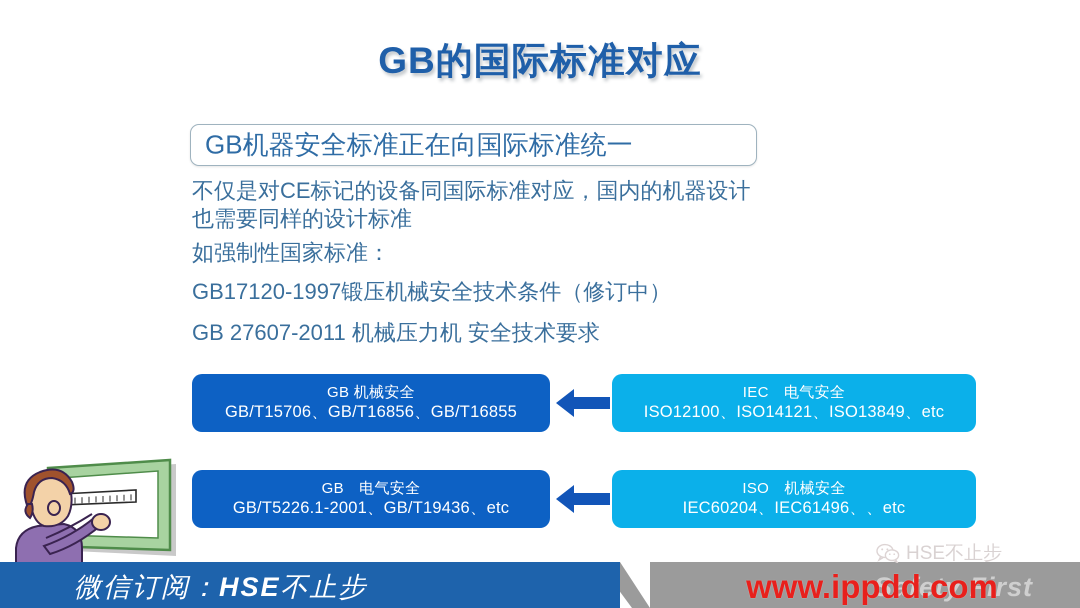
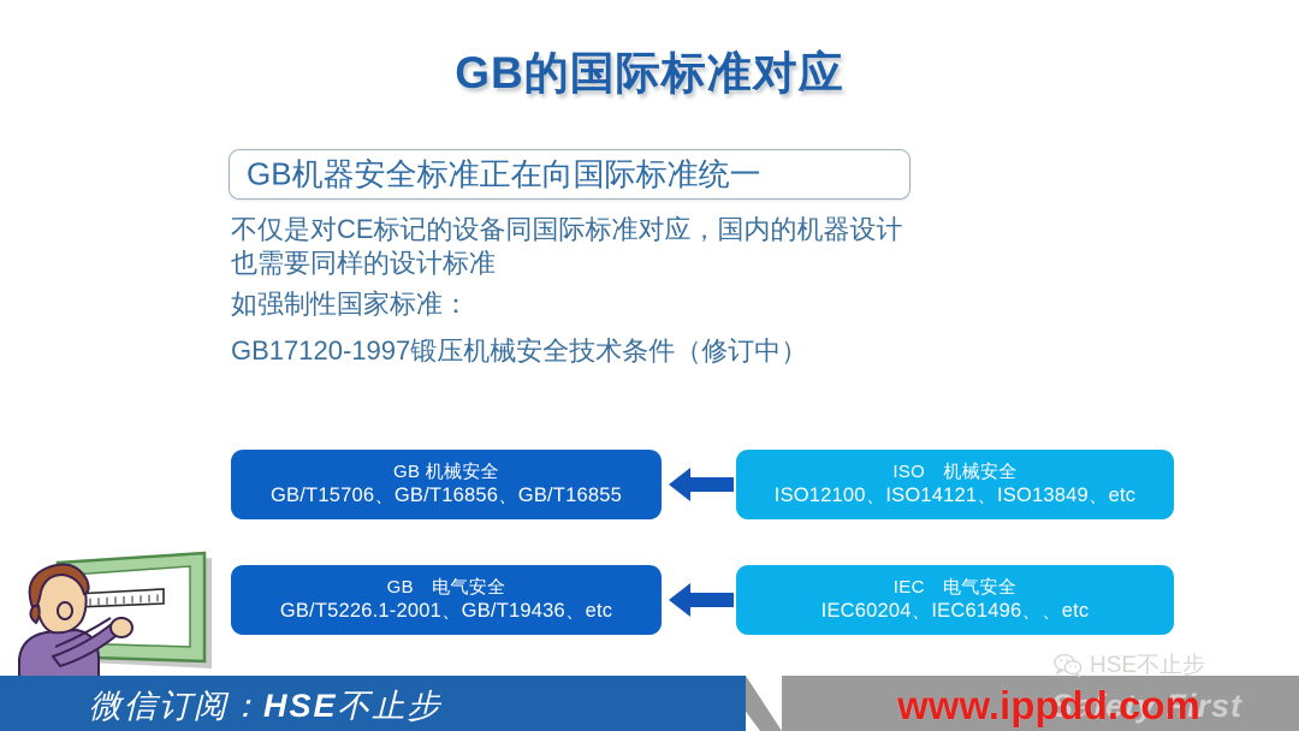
  GB的国际标准对应
  GB机器安全标准正在向国际标准统一
  不仅是对CE标记的设备同国际标准对应，国内的机器设计
  也需要同样的设计标准
  如强制性国家标准：
  GB17120-1997锻压机械安全技术条件（修订中）
- GB 27607-2011 机械压力机 安全技术要求
  GB 机械安全
  GB/T15706、GB/T16856、GB/T16855
- IEC 电气安全
+ ISO 机械安全
  ISO12100、ISO14121、ISO13849、etc
  GB 电气安全
  GB/T5226.1-2001、GB/T19436、etc
- ISO 机械安全
+ IEC 电气安全
  IEC60204、IEC61496、、etc
  微信订阅：HSE不止步
  Safety First
  HSE不止步
  www.ippdd.com
